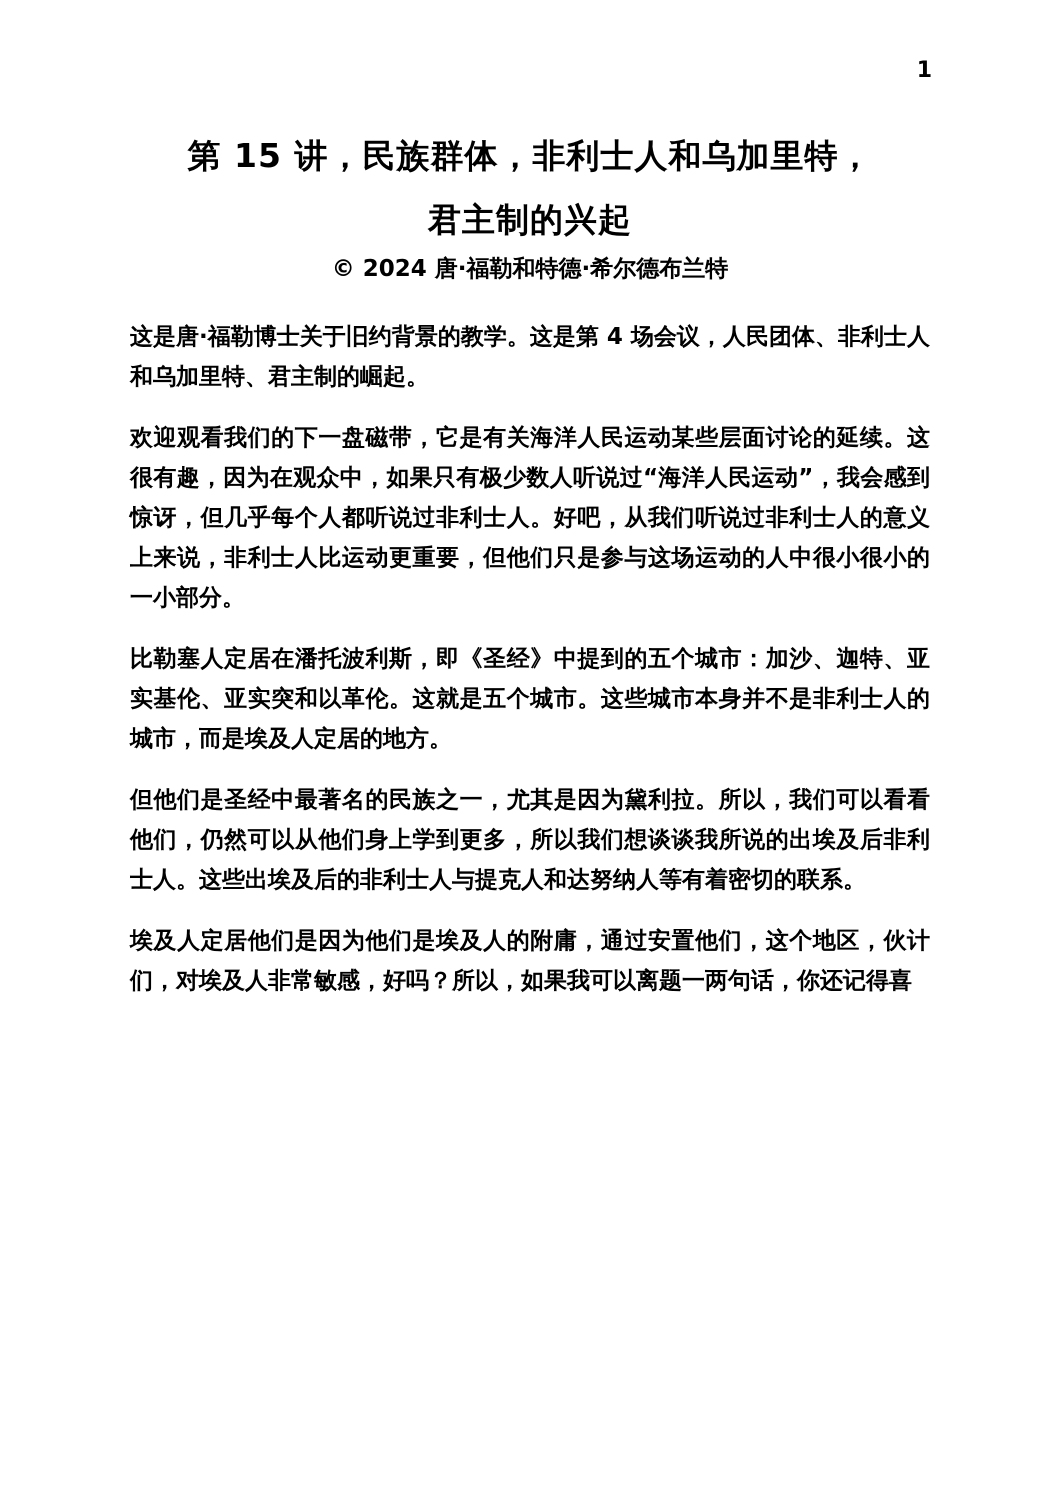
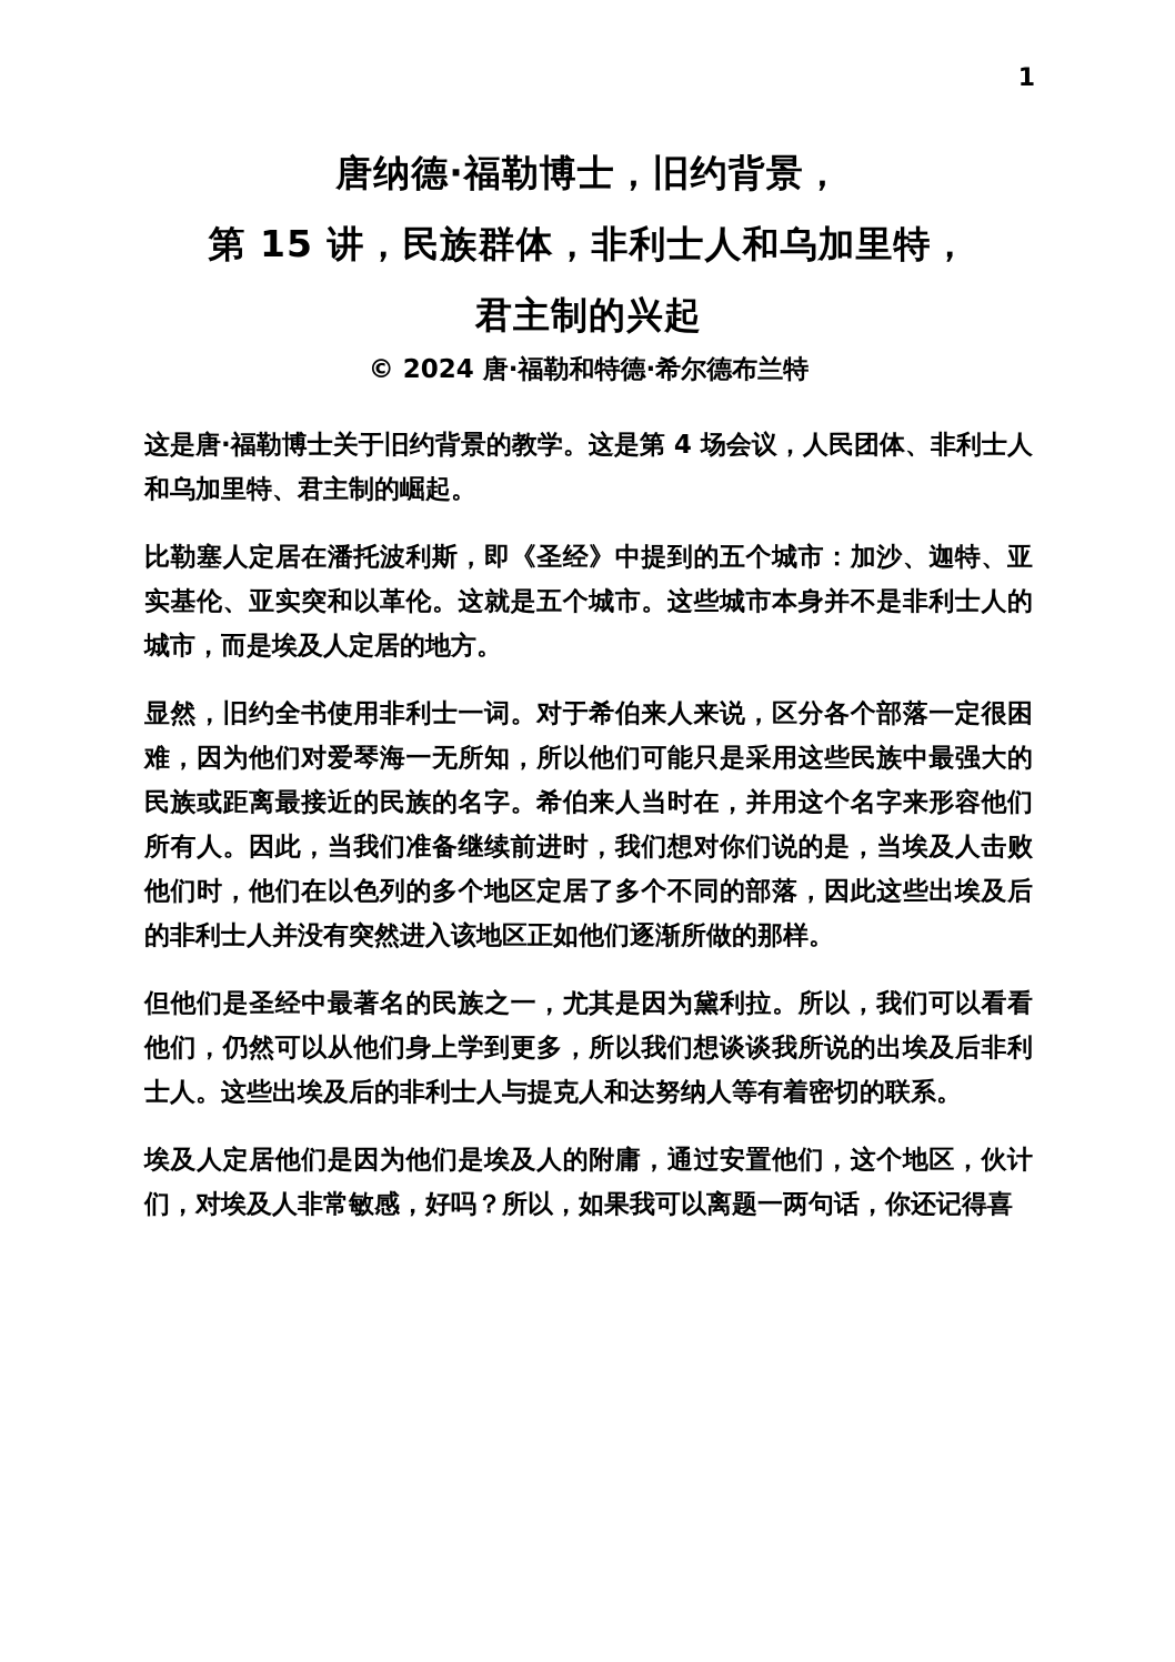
  1
+ 唐纳德·福勒博士，旧约背景，
  第 15 讲，民族群体，非利士人和乌加里特，
  君主制的兴起
  © 2024 唐·福勒和特德·希尔德布兰特
  这是唐·福勒博士关于旧约背景的教学。这是第 4 场会议，人民团体、非利士人和乌加里特、君主制的崛起。
- 欢迎观看我们的下一盘磁带，它是有关海洋人民运动某些层面讨论的延续。这很有趣，因为在观众中，如果只有极少数人听说过“海洋人民运动”，我会感到惊讶，但几乎每个人都听说过非利士人。好吧，从我们听说过非利士人的意义上来说，非利士人比运动更重要，但他们只是参与这场运动的人中很小很小的一小部分。
  比勒塞人定居在潘托波利斯，即《圣经》中提到的五个城市：加沙、迦特、亚实基伦、亚实突和以革伦。这就是五个城市。这些城市本身并不是非利士人的城市，而是埃及人定居的地方。
+ 显然，旧约全书使用非利士一词。对于希伯来人来说，区分各个部落一定很困难，因为他们对爱琴海一无所知，所以他们可能只是采用这些民族中最强大的民族或距离最接近的民族的名字。希伯来人当时在，并用这个名字来形容他们所有人。因此，当我们准备继续前进时，我们想对你们说的是，当埃及人击败他们时，他们在以色列的多个地区定居了多个不同的部落，因此这些出埃及后的非利士人并没有突然进入该地区正如他们逐渐所做的那样。
  但他们是圣经中最著名的民族之一，尤其是因为黛利拉。所以，我们可以看看他们，仍然可以从他们身上学到更多，所以我们想谈谈我所说的出埃及后非利士人。这些出埃及后的非利士人与提克人和达努纳人等有着密切的联系。
  埃及人定居他们是因为他们是埃及人的附庸，通过安置他们，这个地区，伙计们，对埃及人非常敏感，好吗？所以，如果我可以离题一两句话，你还记得喜
